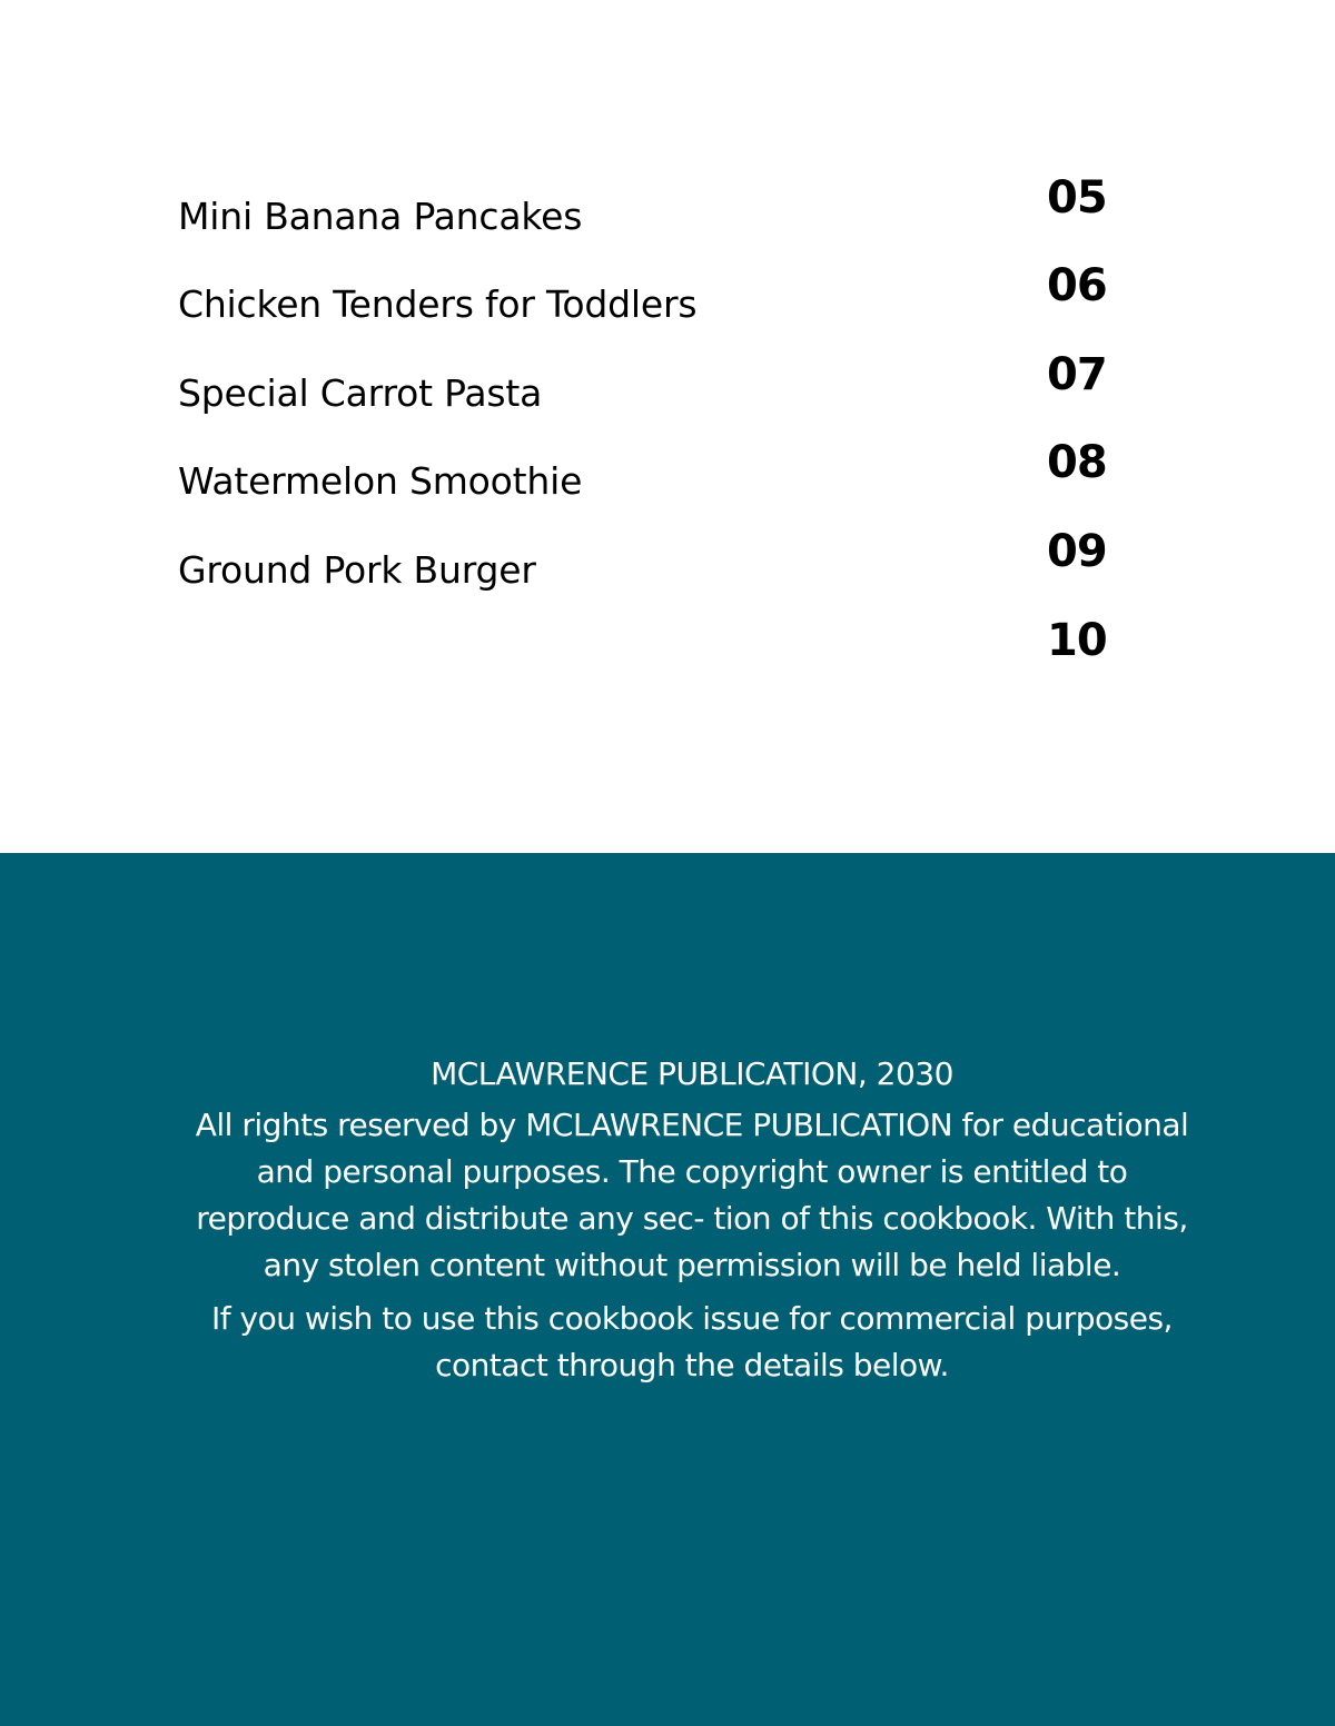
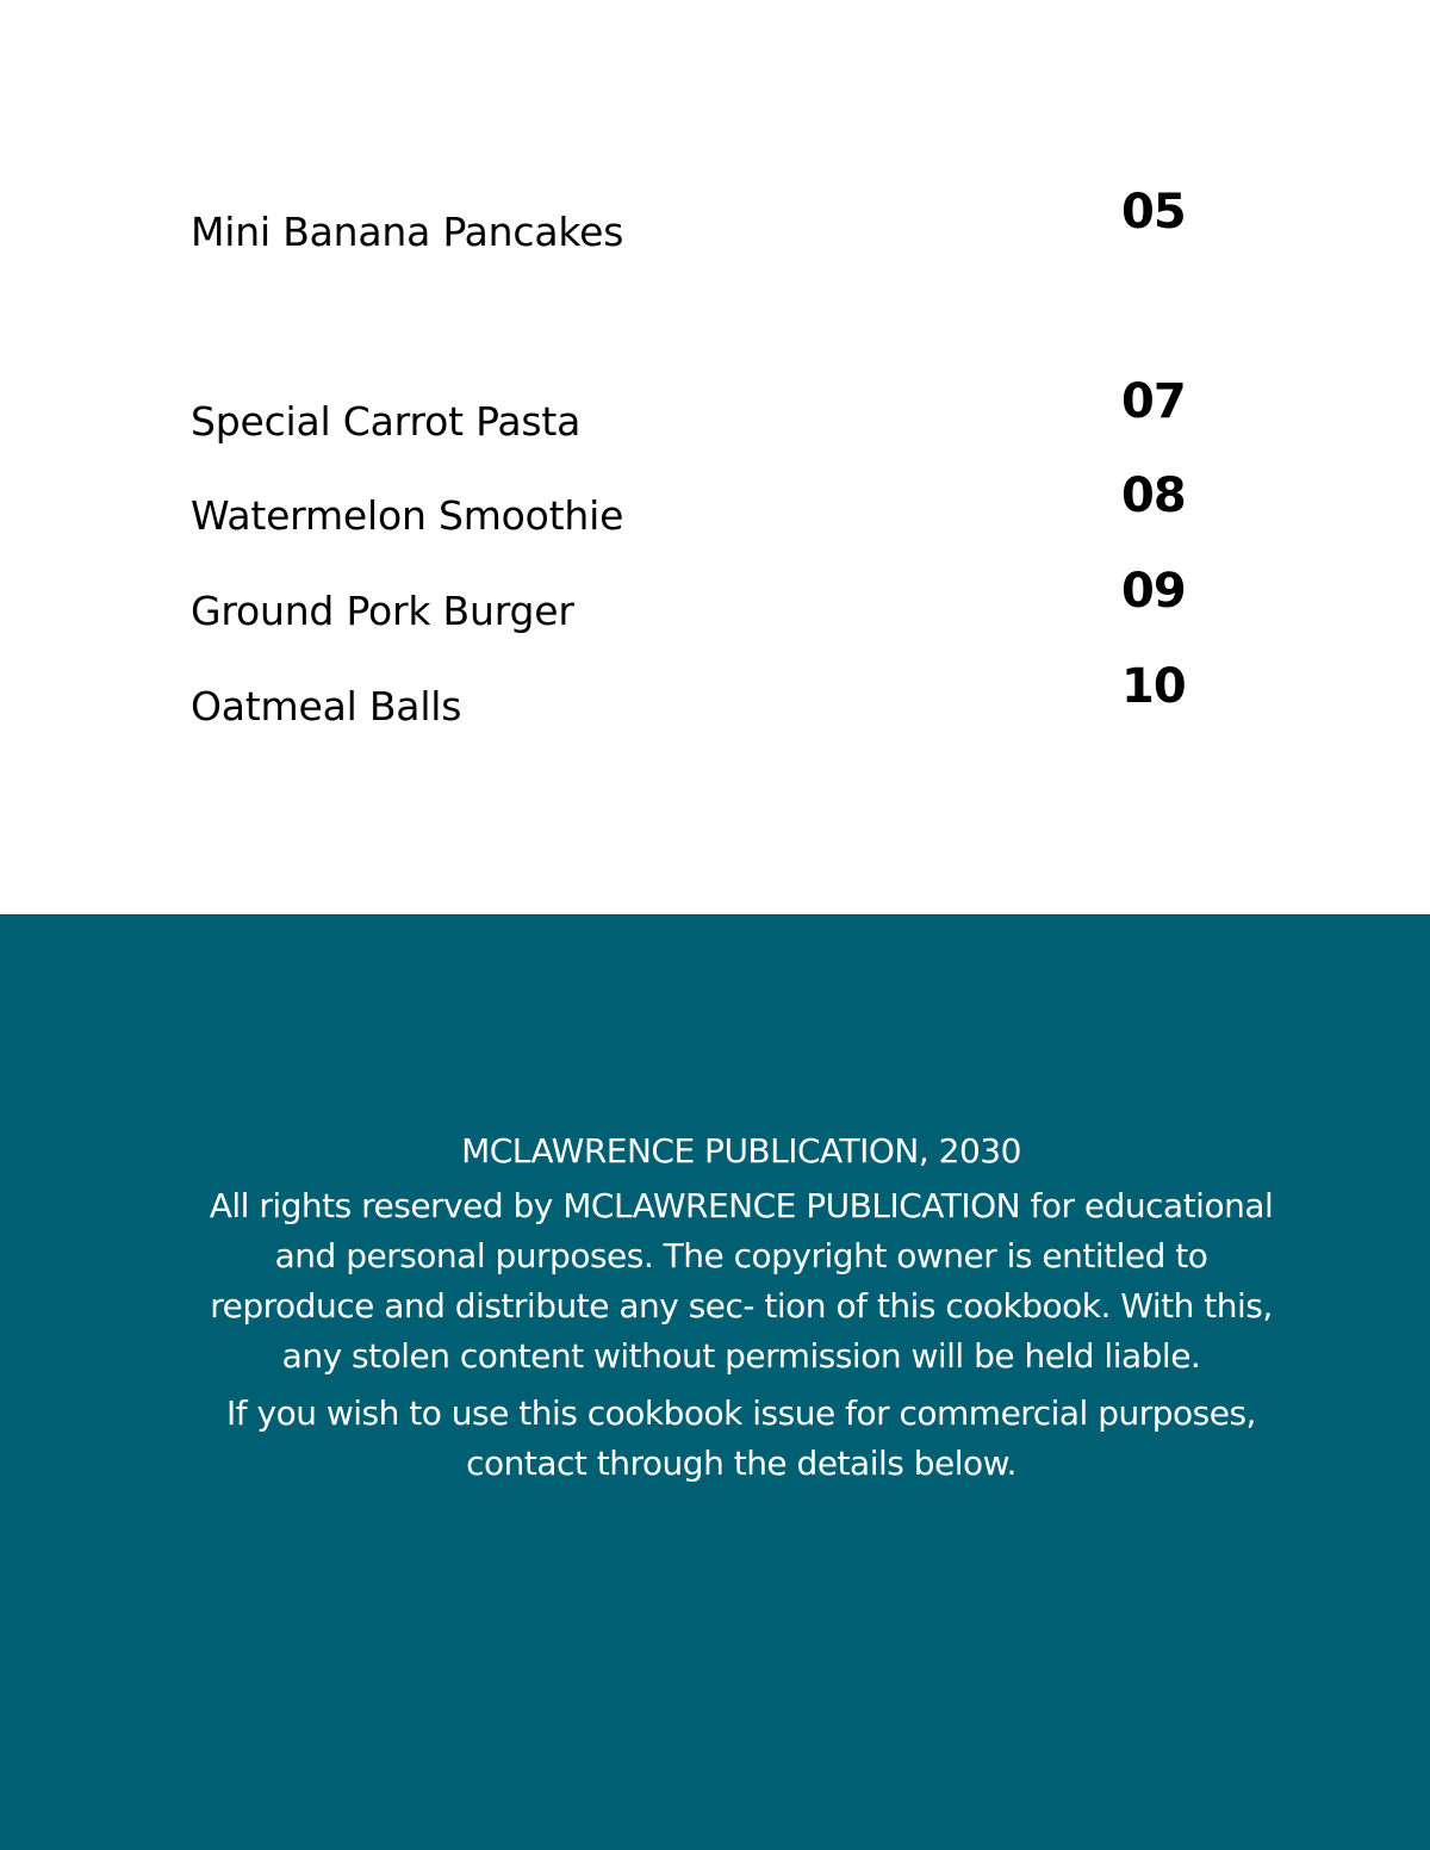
  Mini Banana Pancakes
  05
- Chicken Tenders for Toddlers
- 06
  Special Carrot Pasta
  07
  Watermelon Smoothie
  08
  Ground Pork Burger
  09
+ Oatmeal Balls
  10
  MCLAWRENCE PUBLICATION, 2030
  All rights reserved by MCLAWRENCE PUBLICATION for educational and personal purposes. The copyright owner is entitled to reproduce and distribute any sec- tion of this cookbook. With this, any stolen content without permission will be held liable.
  If you wish to use this cookbook issue for commercial purposes, contact through the details below.
